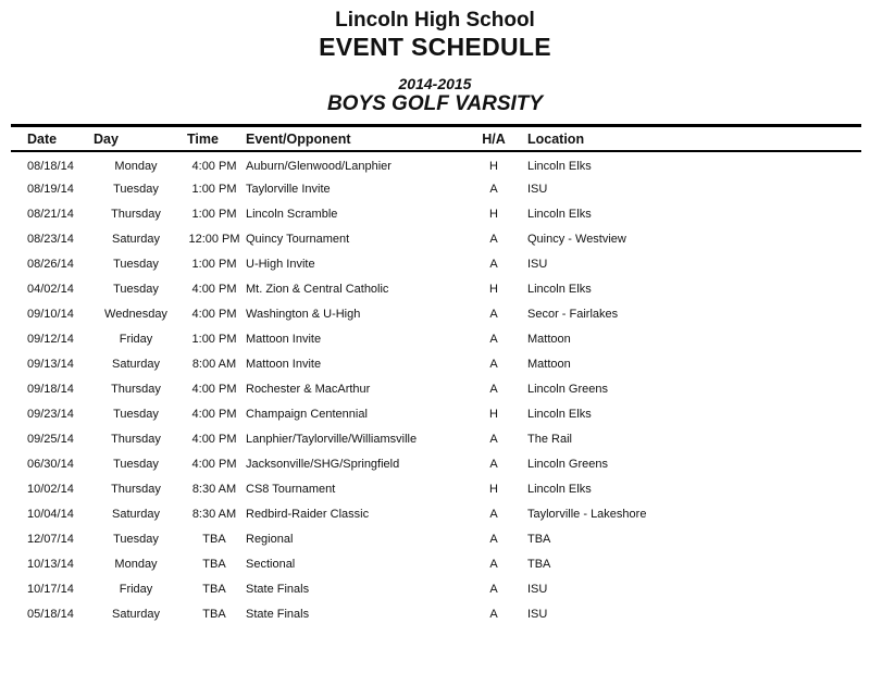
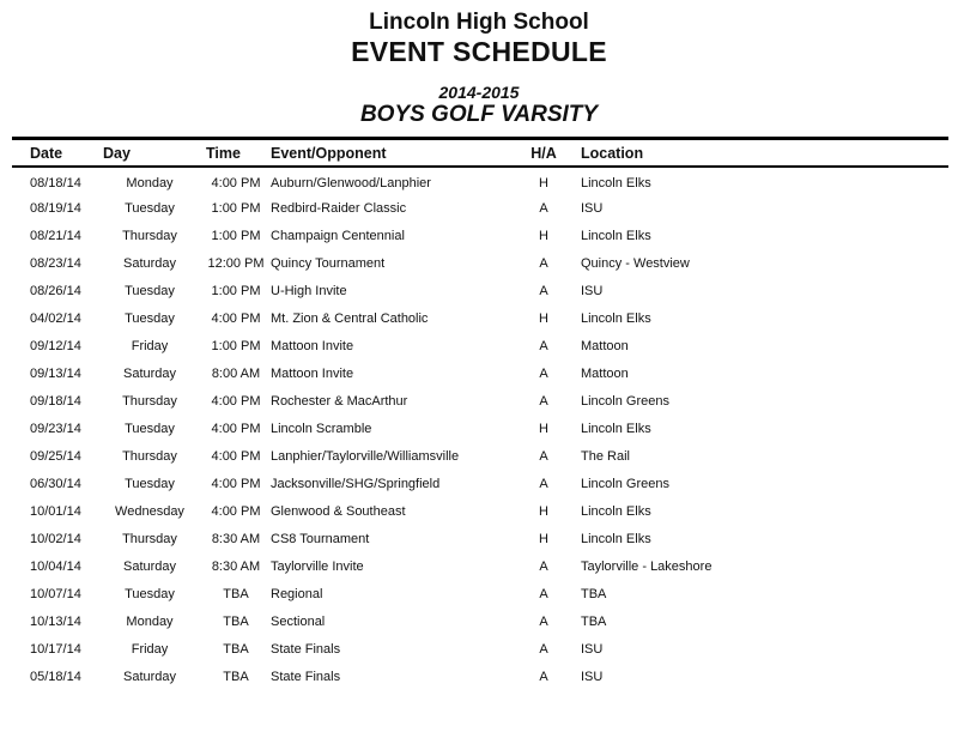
  Lincoln High School
  EVENT SCHEDULE
  2014-2015
  BOYS GOLF VARSITY
  Date	Day	Time	Event/Opponent	H/A	Location
  08/18/14	Monday	4:00 PM	Auburn/Glenwood/Lanphier	H	Lincoln Elks
- 08/19/14	Tuesday	1:00 PM	Taylorville Invite	A	ISU
+ 08/19/14	Tuesday	1:00 PM	Redbird-Raider Classic	A	ISU
- 08/21/14	Thursday	1:00 PM	Lincoln Scramble	H	Lincoln Elks
+ 08/21/14	Thursday	1:00 PM	Champaign Centennial	H	Lincoln Elks
  08/23/14	Saturday	12:00 PM	Quincy Tournament	A	Quincy - Westview
  08/26/14	Tuesday	1:00 PM	U-High Invite	A	ISU
  04/02/14	Tuesday	4:00 PM	Mt. Zion & Central Catholic	H	Lincoln Elks
- 09/10/14	Wednesday	4:00 PM	Washington & U-High	A	Secor - Fairlakes
  09/12/14	Friday	1:00 PM	Mattoon Invite	A	Mattoon
  09/13/14	Saturday	8:00 AM	Mattoon Invite	A	Mattoon
  09/18/14	Thursday	4:00 PM	Rochester & MacArthur	A	Lincoln Greens
- 09/23/14	Tuesday	4:00 PM	Champaign Centennial	H	Lincoln Elks
+ 09/23/14	Tuesday	4:00 PM	Lincoln Scramble	H	Lincoln Elks
  09/25/14	Thursday	4:00 PM	Lanphier/Taylorville/Williamsville	A	The Rail
  06/30/14	Tuesday	4:00 PM	Jacksonville/SHG/Springfield	A	Lincoln Greens
+ 10/01/14	Wednesday	4:00 PM	Glenwood & Southeast	H	Lincoln Elks
  10/02/14	Thursday	8:30 AM	CS8 Tournament	H	Lincoln Elks
- 10/04/14	Saturday	8:30 AM	Redbird-Raider Classic	A	Taylorville - Lakeshore
+ 10/04/14	Saturday	8:30 AM	Taylorville Invite	A	Taylorville - Lakeshore
- 12/07/14	Tuesday	TBA	Regional	A	TBA
+ 10/07/14	Tuesday	TBA	Regional	A	TBA
  10/13/14	Monday	TBA	Sectional	A	TBA
  10/17/14	Friday	TBA	State Finals	A	ISU
  05/18/14	Saturday	TBA	State Finals	A	ISU
